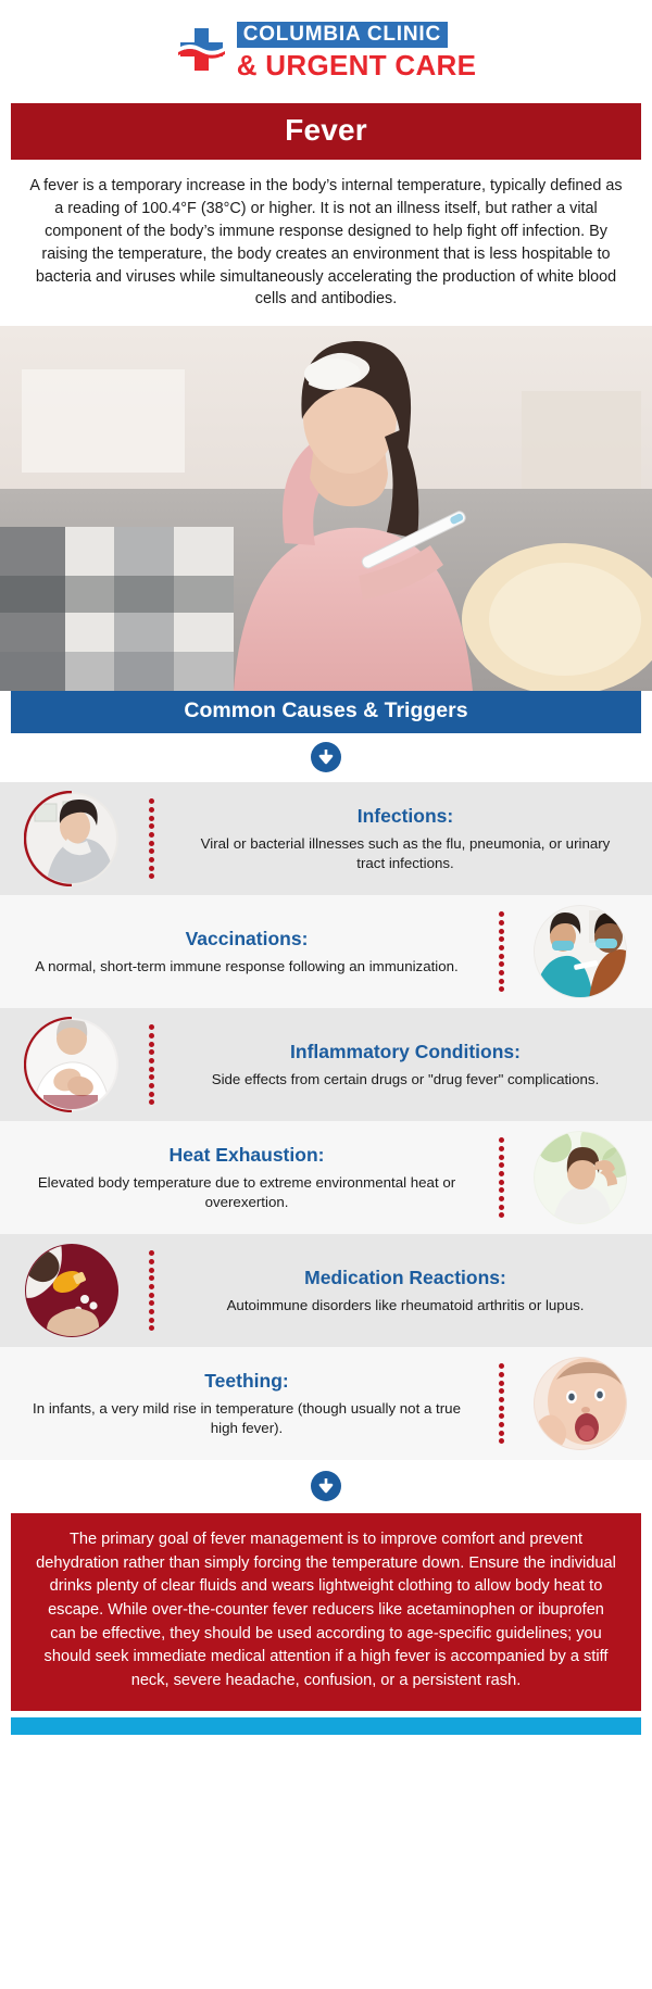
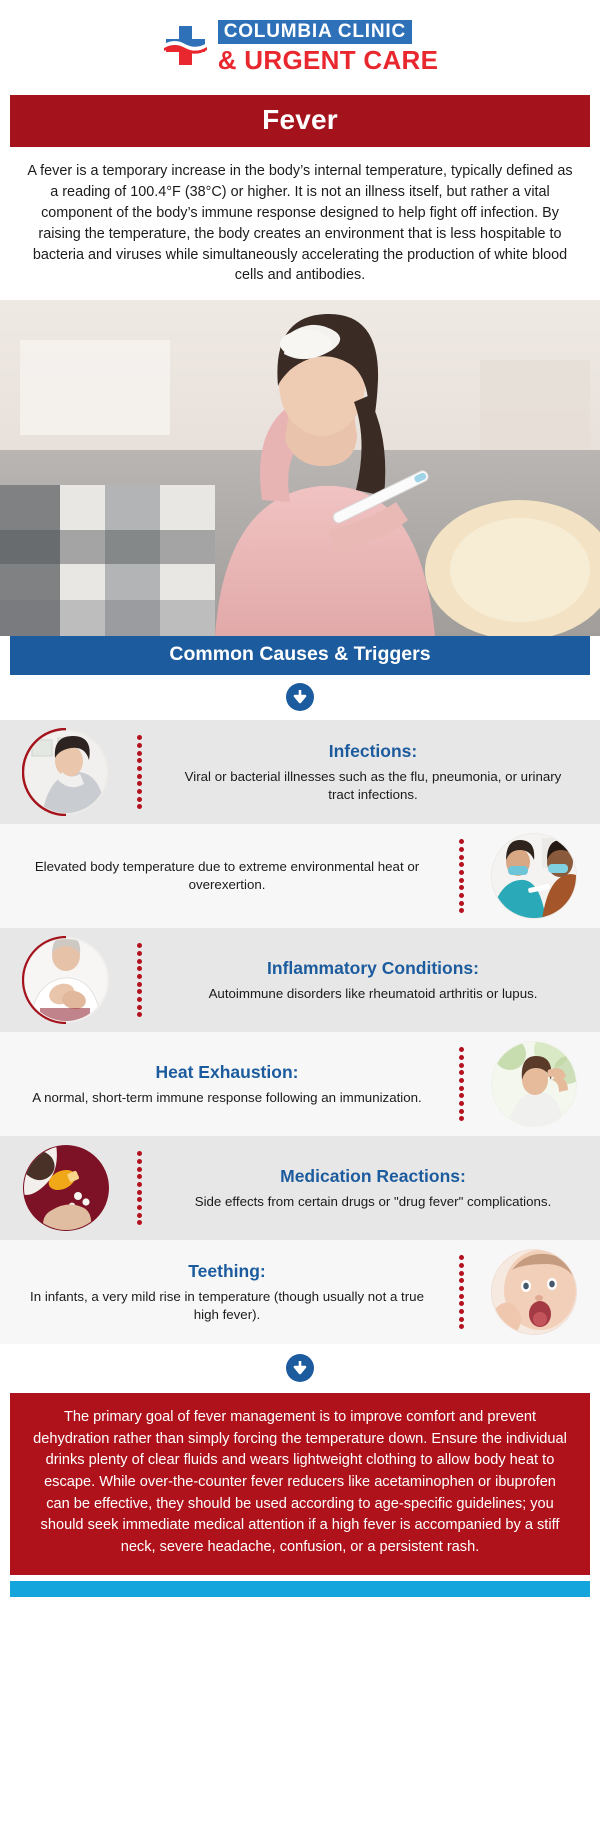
  COLUMBIA CLINIC
  & URGENT CARE
  Fever
  A fever is a temporary increase in the body’s internal temperature, typically defined as a reading of 100.4°F (38°C) or higher. It is not an illness itself, but rather a vital component of the body’s immune response designed to help fight off infection. By raising the temperature, the body creates an environment that is less hospitable to bacteria and viruses while simultaneously accelerating the production of white blood cells and antibodies.
  Common Causes & Triggers
  Infections:
  Viral or bacterial illnesses such as the flu, pneumonia, or urinary tract infections.
- Vaccinations:
- A normal, short-term immune response following an immunization.
+ Elevated body temperature due to extreme environmental heat or overexertion.
  Inflammatory Conditions:
- Side effects from certain drugs or "drug fever" complications.
+ Autoimmune disorders like rheumatoid arthritis or lupus.
  Heat Exhaustion:
- Elevated body temperature due to extreme environmental heat or overexertion.
+ A normal, short-term immune response following an immunization.
  Medication Reactions:
- Autoimmune disorders like rheumatoid arthritis or lupus.
+ Side effects from certain drugs or "drug fever" complications.
  Teething:
  In infants, a very mild rise in temperature (though usually not a true high fever).
  The primary goal of fever management is to improve comfort and prevent dehydration rather than simply forcing the temperature down. Ensure the individual drinks plenty of clear fluids and wears lightweight clothing to allow body heat to escape. While over-the-counter fever reducers like acetaminophen or ibuprofen can be effective, they should be used according to age-specific guidelines; you should seek immediate medical attention if a high fever is accompanied by a stiff neck, severe headache, confusion, or a persistent rash.
